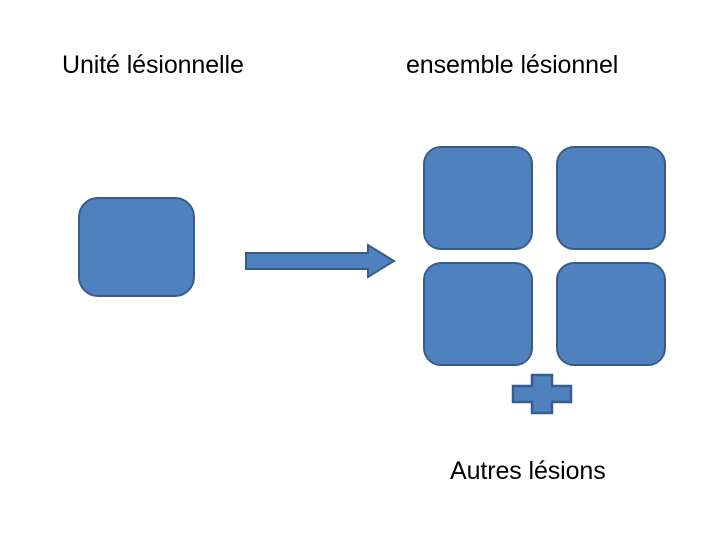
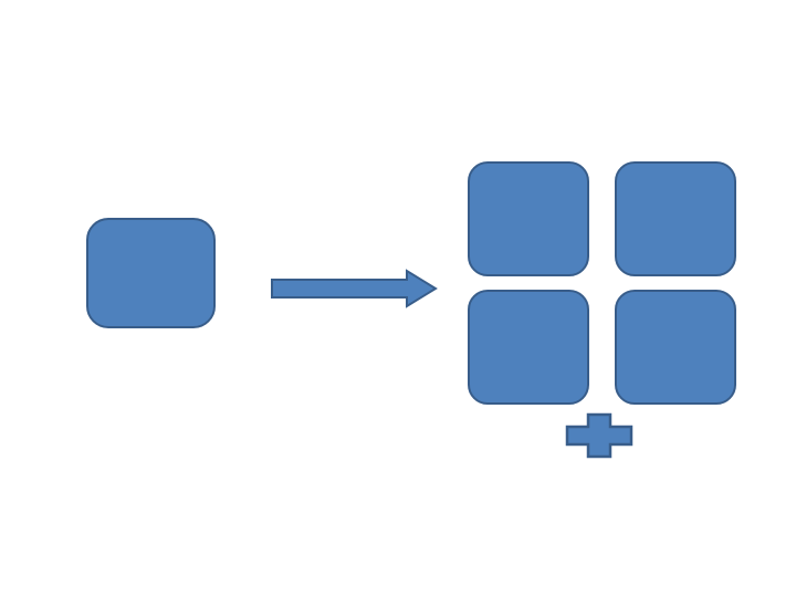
- Unité lésionnelle
- ensemble lésionnel
- Autres lésions
